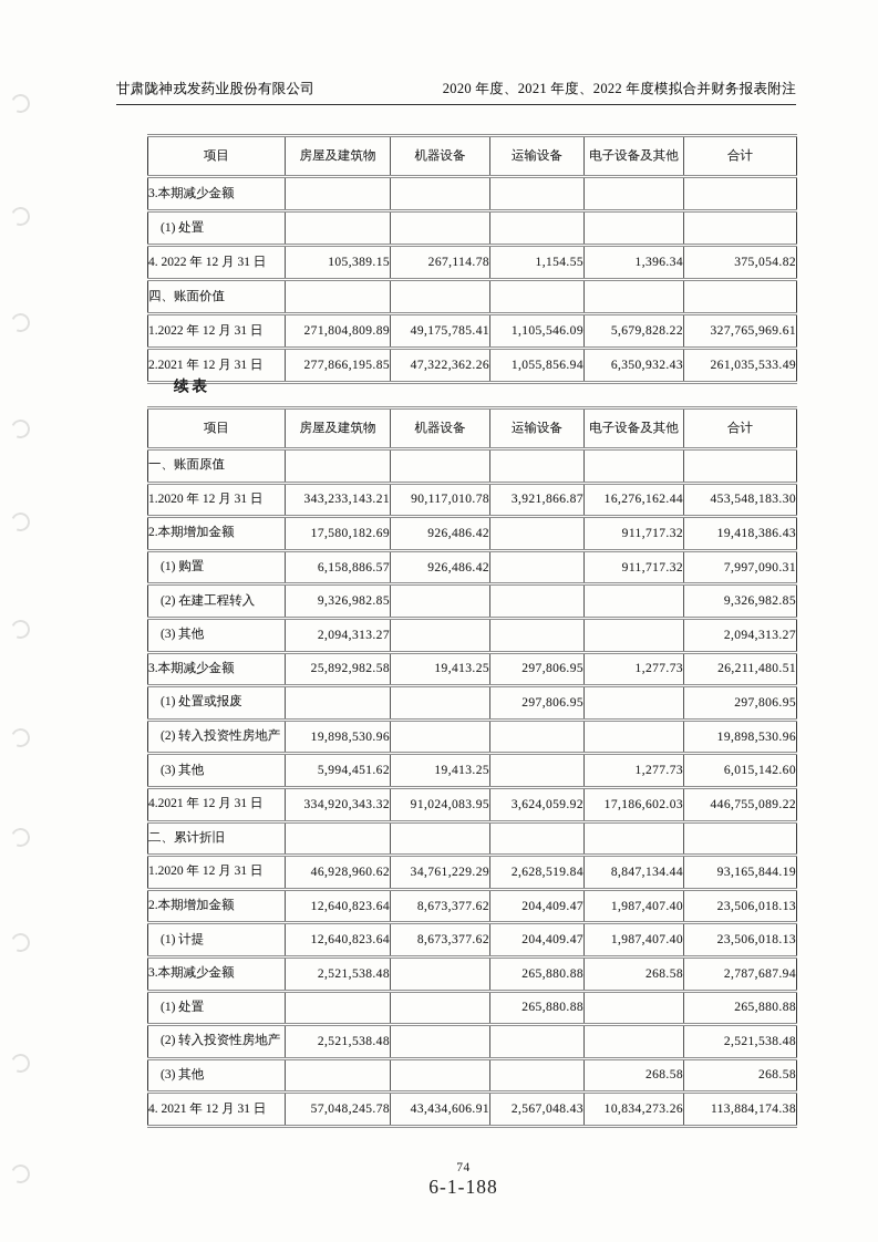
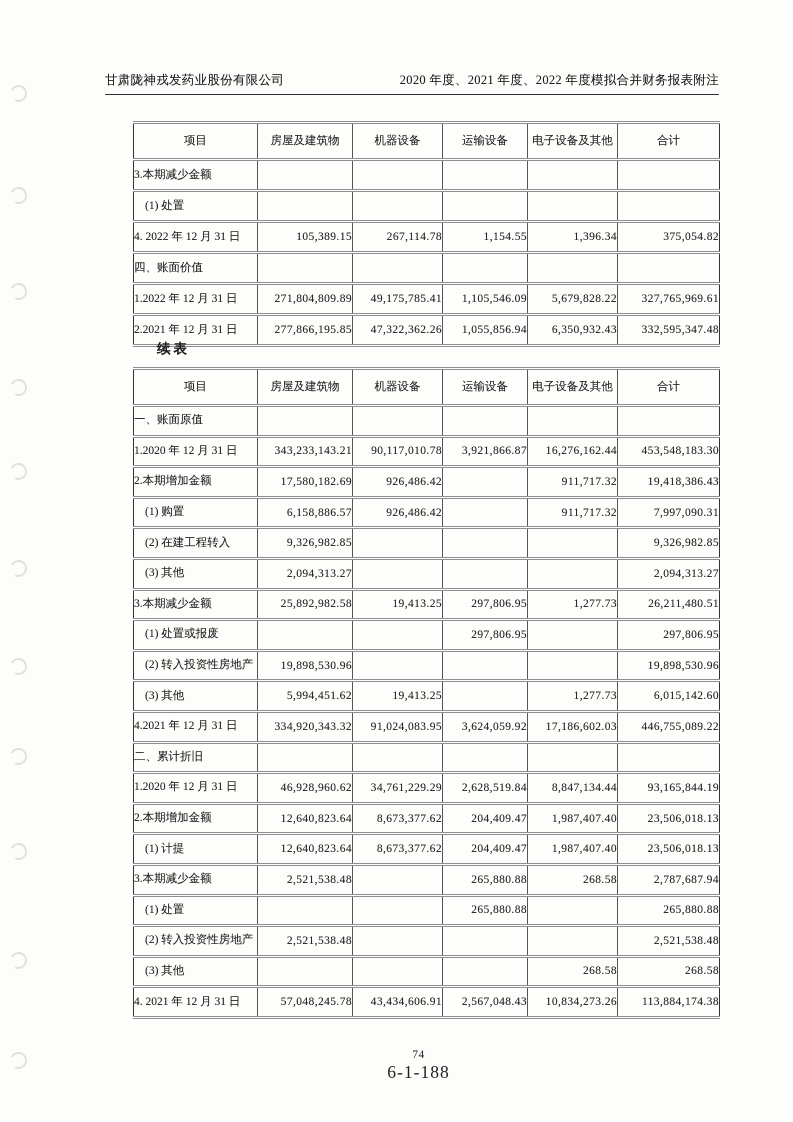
  甘肃陇神戎发药业股份有限公司
  2020 年度、2021 年度、2022 年度模拟合并财务报表附注
  项目	房屋及建筑物	机器设备	运输设备	电子设备及其他	合计
  3.本期减少金额
  (1) 处置
  4. 2022 年 12 月 31 日	105,389.15	267,114.78	1,154.55	1,396.34	375,054.82
  四、账面价值
  1.2022 年 12 月 31 日	271,804,809.89	49,175,785.41	1,105,546.09	5,679,828.22	327,765,969.61
- 2.2021 年 12 月 31 日	277,866,195.85	47,322,362.26	1,055,856.94	6,350,932.43	261,035,533.49
+ 2.2021 年 12 月 31 日	277,866,195.85	47,322,362.26	1,055,856.94	6,350,932.43	332,595,347.48
  续表
  项目	房屋及建筑物	机器设备	运输设备	电子设备及其他	合计
  一、账面原值
  1.2020 年 12 月 31 日	343,233,143.21	90,117,010.78	3,921,866.87	16,276,162.44	453,548,183.30
  2.本期增加金额	17,580,182.69	926,486.42		911,717.32	19,418,386.43
  (1) 购置	6,158,886.57	926,486.42		911,717.32	7,997,090.31
  (2) 在建工程转入	9,326,982.85				9,326,982.85
  (3) 其他	2,094,313.27				2,094,313.27
  3.本期减少金额	25,892,982.58	19,413.25	297,806.95	1,277.73	26,211,480.51
  (1) 处置或报废			297,806.95		297,806.95
  (2) 转入投资性房地产	19,898,530.96				19,898,530.96
  (3) 其他	5,994,451.62	19,413.25		1,277.73	6,015,142.60
  4.2021 年 12 月 31 日	334,920,343.32	91,024,083.95	3,624,059.92	17,186,602.03	446,755,089.22
  二、累计折旧
  1.2020 年 12 月 31 日	46,928,960.62	34,761,229.29	2,628,519.84	8,847,134.44	93,165,844.19
  2.本期增加金额	12,640,823.64	8,673,377.62	204,409.47	1,987,407.40	23,506,018.13
  (1) 计提	12,640,823.64	8,673,377.62	204,409.47	1,987,407.40	23,506,018.13
  3.本期减少金额	2,521,538.48		265,880.88	268.58	2,787,687.94
  (1) 处置			265,880.88		265,880.88
  (2) 转入投资性房地产	2,521,538.48				2,521,538.48
  (3) 其他				268.58	268.58
  4. 2021 年 12 月 31 日	57,048,245.78	43,434,606.91	2,567,048.43	10,834,273.26	113,884,174.38
  74
  6-1-188
